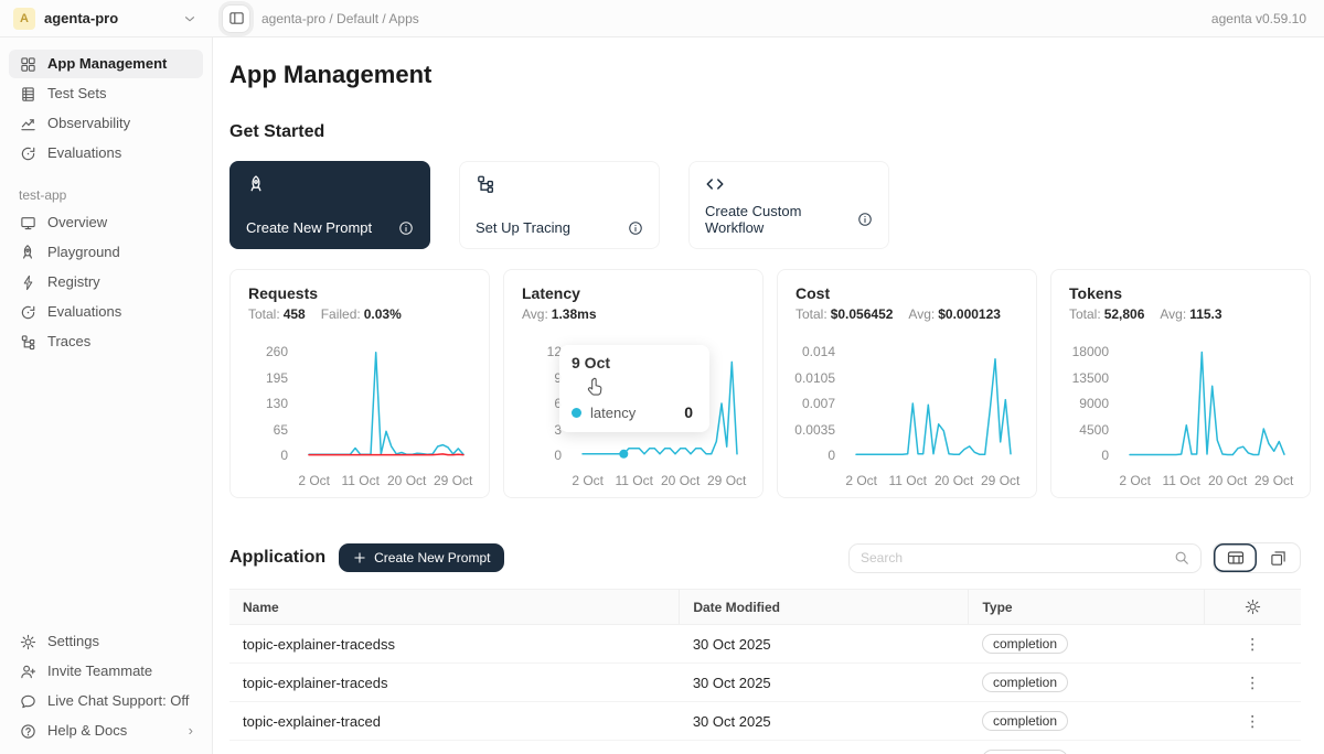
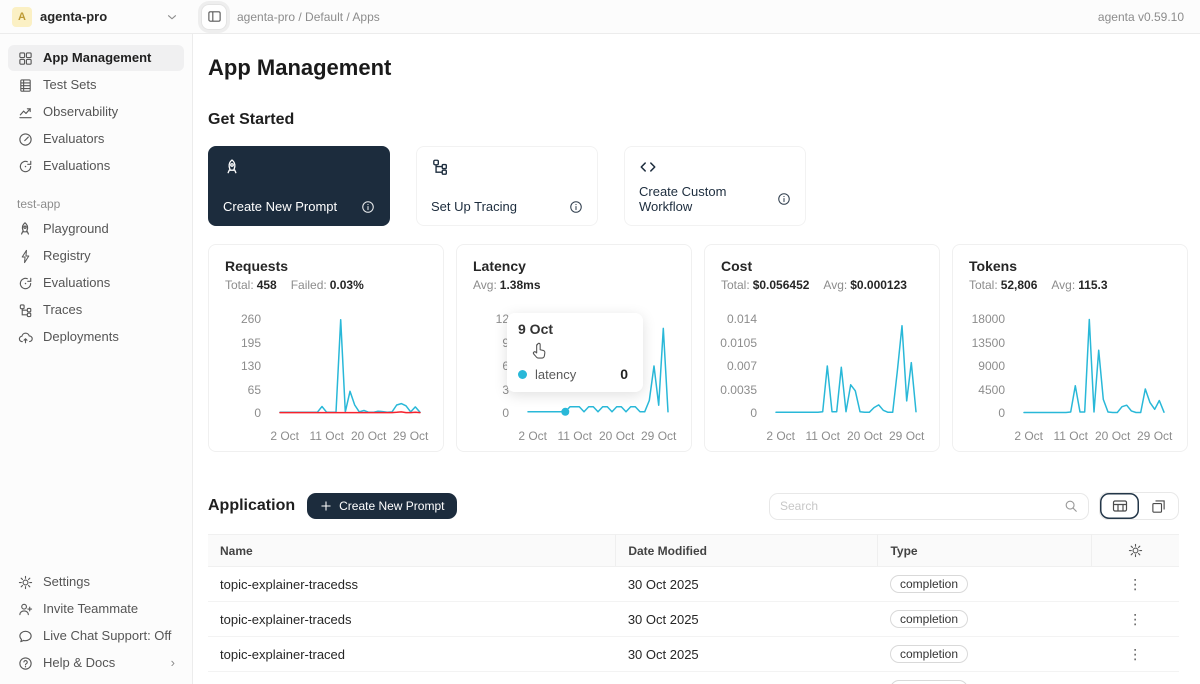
  A
  agenta-pro
  agenta-pro / Default / Apps
  agenta v0.59.10
  App Management
  Test Sets
  Observability
+ Evaluators
  Evaluations
  test-app
- Overview
  Playground
  Registry
  Evaluations
  Traces
+ Deployments
  Settings
  Invite Teammate
  Live Chat Support: Off
  Help & Docs
  ›
  App Management
  Get Started
  Create New Prompt
  Set Up Tracing
  Create Custom Workflow
  Requests
  Total: 458
  Failed: 0.03%
  260
  195
  130
  65
  0
  2 Oct
  11 Oct
  20 Oct
  29 Oct
  Latency
  Avg: 1.38ms
  12
  9
  6
  3
  0
  2 Oct
  11 Oct
  20 Oct
  29 Oct
  9 Oct
  latency
  0
  Cost
  Total: $0.056452
  Avg: $0.000123
  0.014
  0.0105
  0.007
  0.0035
  0
  2 Oct
  11 Oct
  20 Oct
  29 Oct
  Tokens
  Total: 52,806
  Avg: 115.3
  18000
  13500
  9000
  4500
  0
  2 Oct
  11 Oct
  20 Oct
  29 Oct
  Application
  Create New Prompt
  Search
  Name	Date Modified	Type
  topic-explainer-tracedss	30 Oct 2025	completion	⋮
  topic-explainer-traceds	30 Oct 2025	completion	⋮
  topic-explainer-traced	30 Oct 2025	completion	⋮
